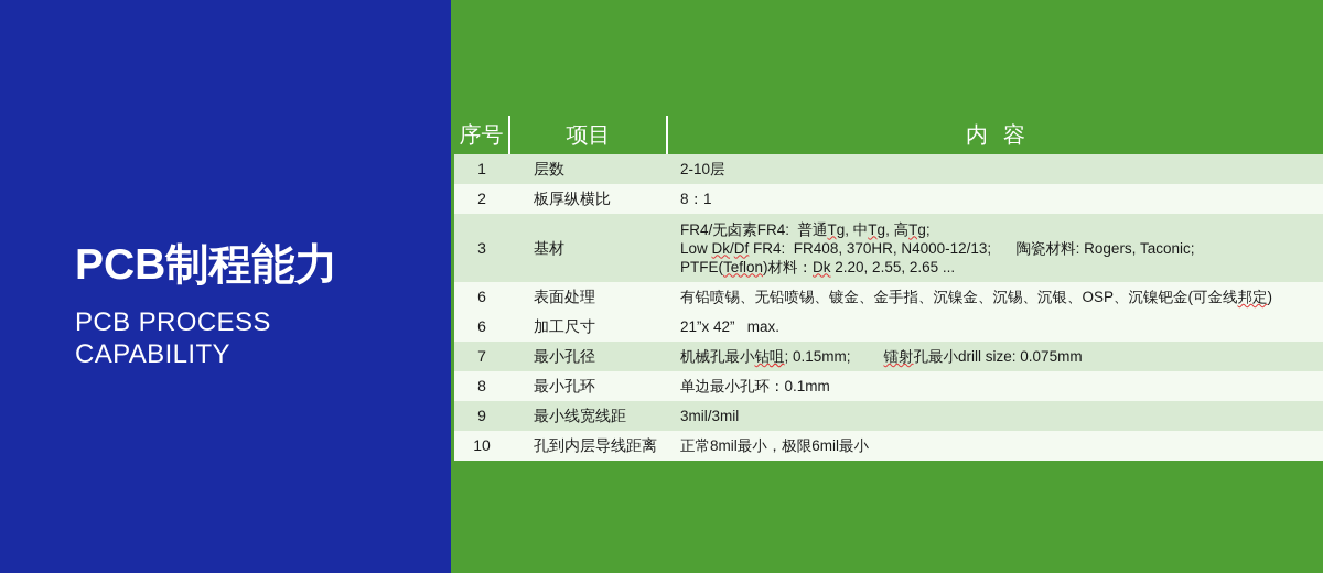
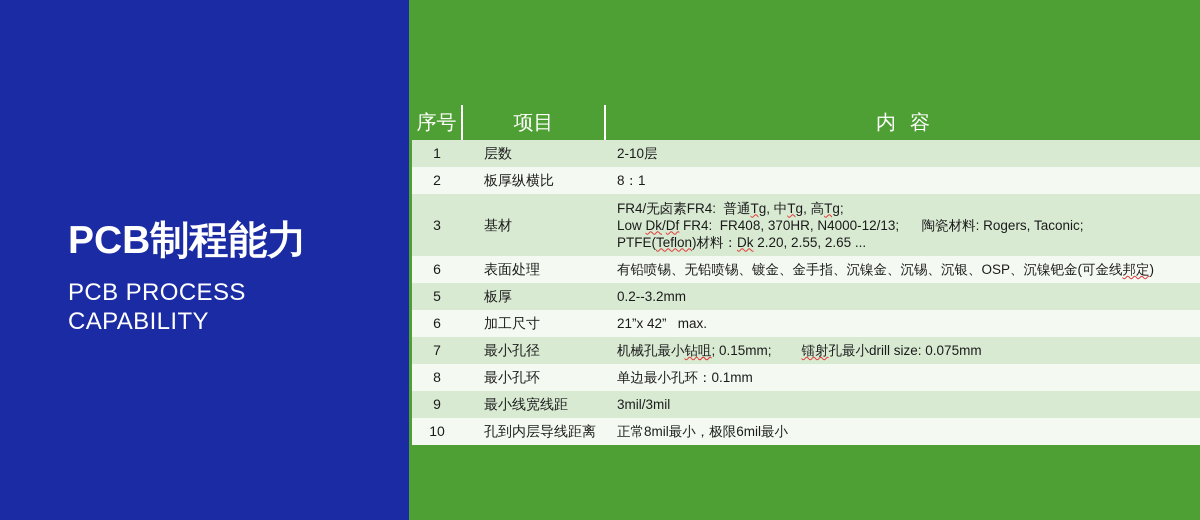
  PCB制程能力
  PCB PROCESS
  CAPABILITY
  序号	项目	内容
  1	层数	2-10层
  2	板厚纵横比	8：1
  3	基材	FR4/无卤素FR4: 普通Tg, 中Tg, 高Tg;Low Dk/Df FR4: FR408, 370HR, N4000-12/13; 陶瓷材料: Rogers, Taconic;PTFE(Teflon)材料：Dk 2.20, 2.55, 2.65 ...
  6	表面处理	有铅喷锡、无铅喷锡、镀金、金手指、沉镍金、沉锡、沉银、OSP、沉镍钯金(可金线邦定)
+ 5	板厚	0.2--3.2mm
  6	加工尺寸	21”x 42” max.
  7	最小孔径	机械孔最小钻咀; 0.15mm; 镭射孔最小drill size: 0.075mm
  8	最小孔环	单边最小孔环：0.1mm
  9	最小线宽线距	3mil/3mil
  10	孔到内层导线距离	正常8mil最小，极限6mil最小
